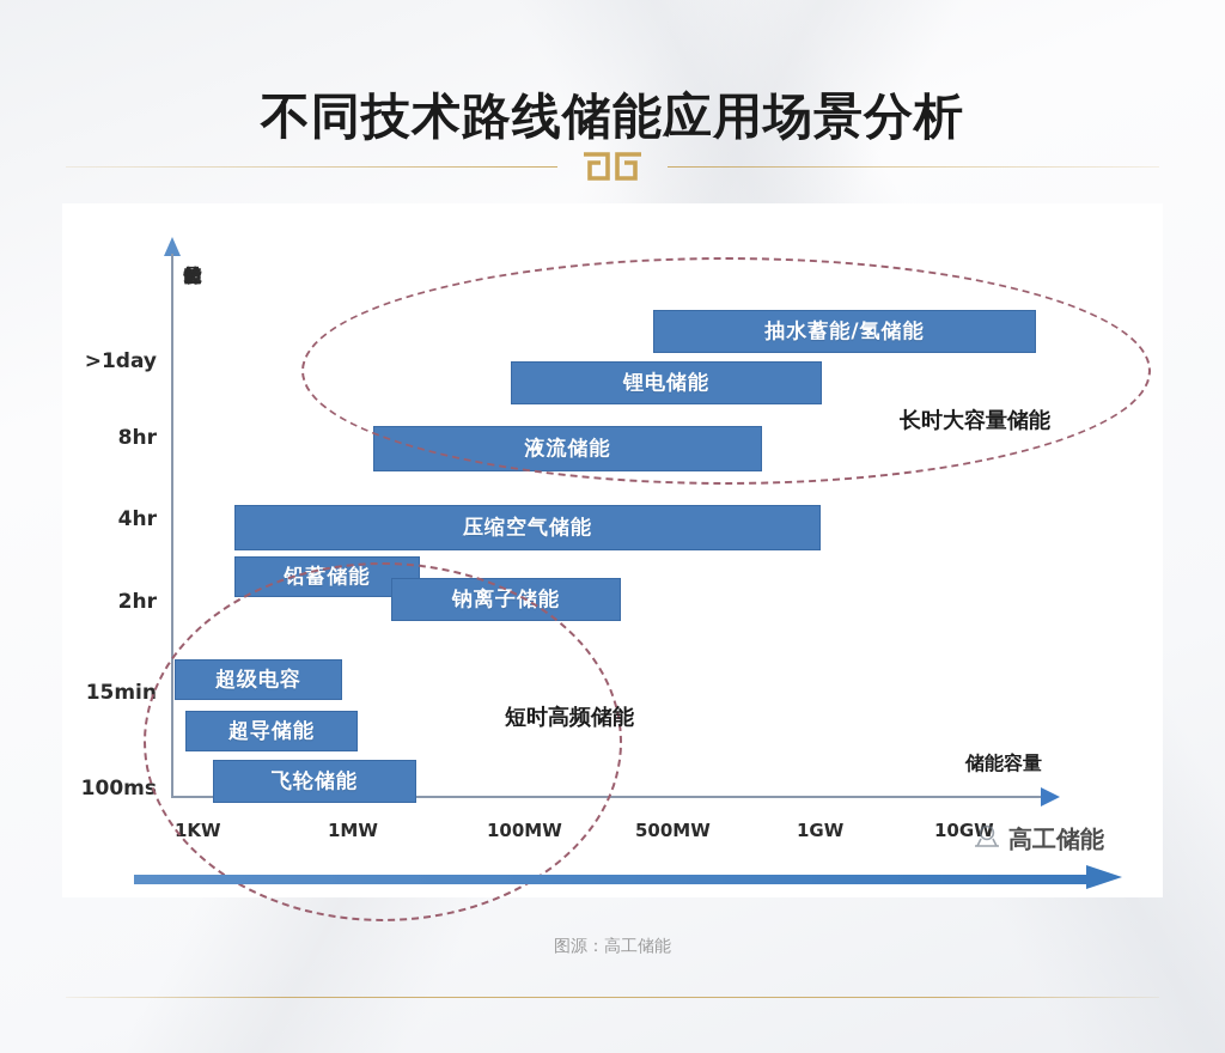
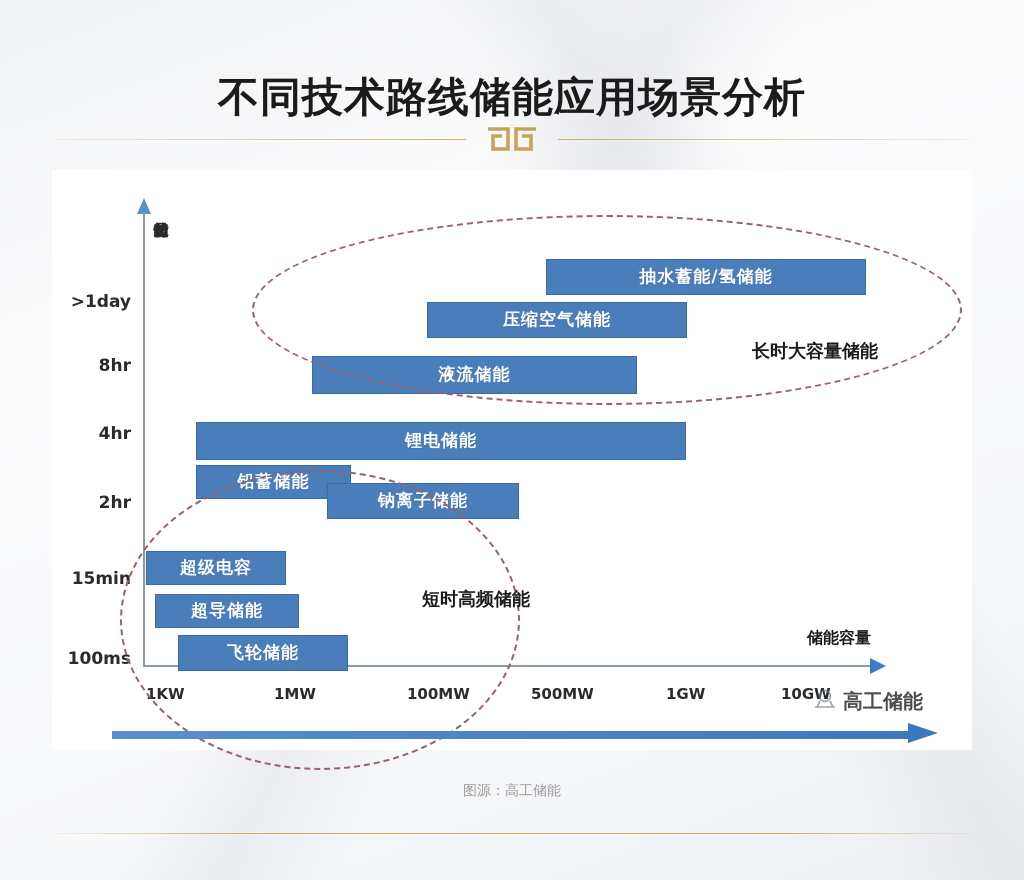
  不同技术路线储能应用场景分析
  储能容量
  >1day
  8hr
  4hr
  2hr
  15min
  100ms
  1KW
  1MW
  100MW
  500MW
  1GW
  10GW
  抽水蓄能/氢储能
- 锂电储能
+ 压缩空气储能
  液流储能
- 压缩空气储能
+ 锂电储能
  铅蓄储能
  钠离子储能
  超级电容
  超导储能
  飞轮储能
  长时大容量储能
  短时高频储能
  高工储能
  图源：高工储能
